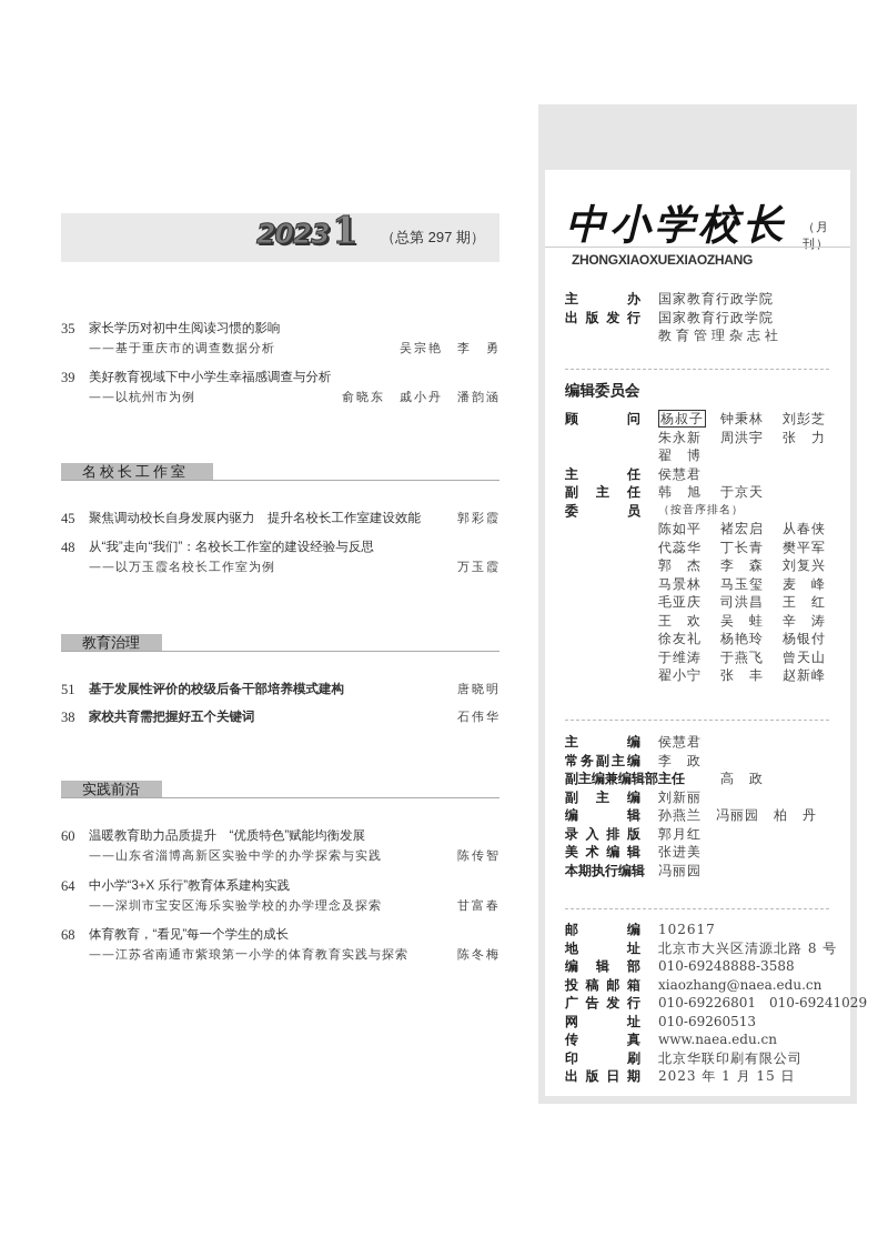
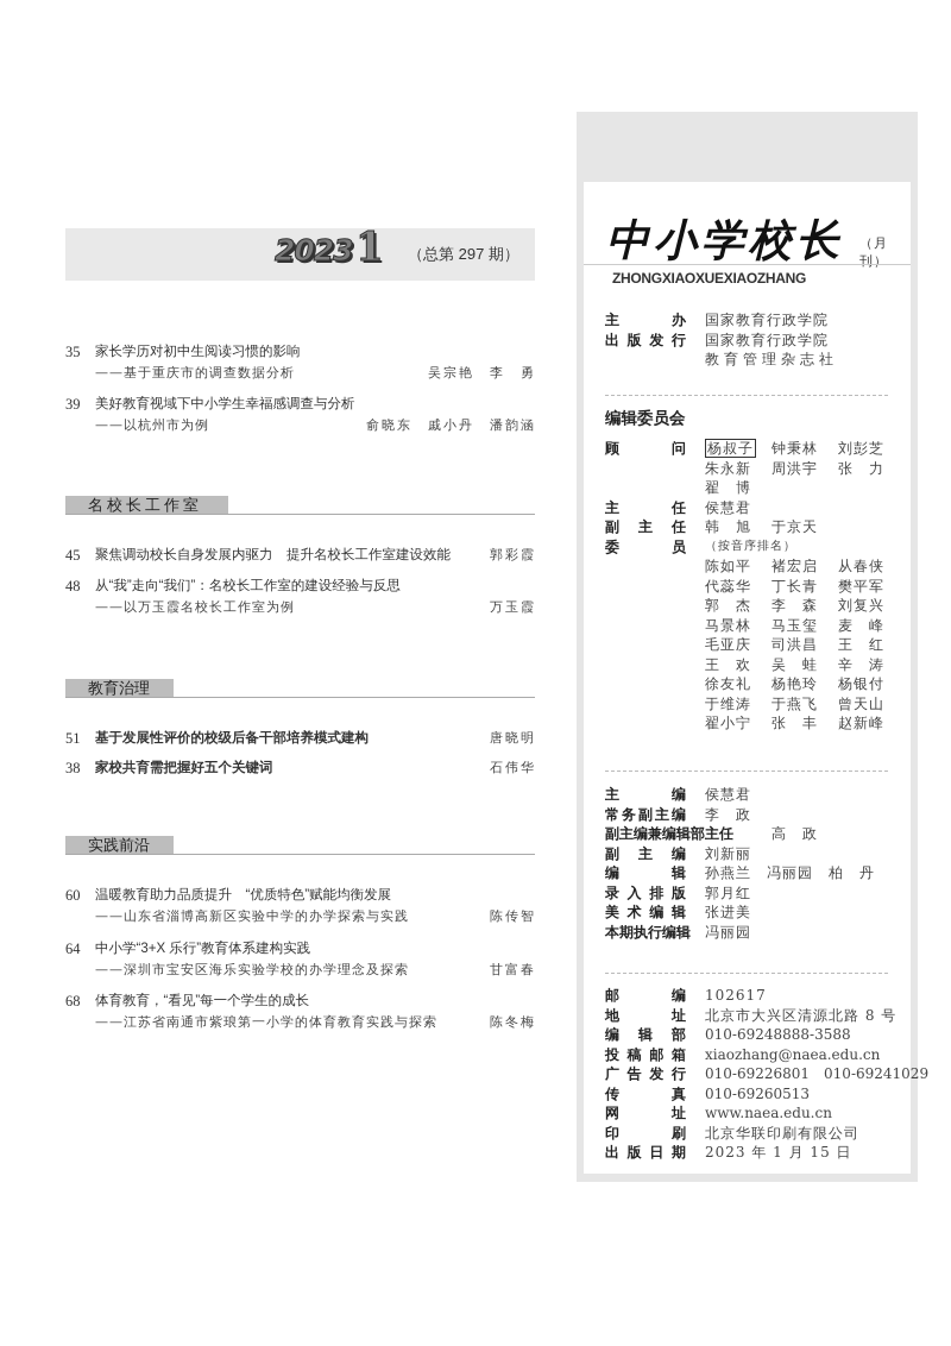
  2023
  1
  （总第 297 期）
  35
  家长学历对初中生阅读习惯的影响
  ——基于重庆市的调查数据分析
  吴宗艳 李 勇
  39
  美好教育视域下中小学生幸福感调查与分析
  ——以杭州市为例
  俞晓东 戚小丹 潘韵涵
  名校长工作室
  45
  聚焦调动校长自身发展内驱力 提升名校长工作室建设效能
  郭彩霞
  48
  从“我”走向“我们”：名校长工作室的建设经验与反思
  ——以万玉霞名校长工作室为例
  万玉霞
  教育治理
  51
  基于发展性评价的校级后备干部培养模式建构
  唐晓明
  38
  家校共育需把握好五个关键词
  石伟华
  实践前沿
  60
  温暖教育助力品质提升 “优质特色”赋能均衡发展
  ——山东省淄博高新区实验中学的办学探索与实践
  陈传智
  64
  中小学“3+X 乐行”教育体系建构实践
  ——深圳市宝安区海乐实验学校的办学理念及探索
  甘富春
  68
  体育教育，“看见”每一个学生的成长
  ——江苏省南通市紫琅第一小学的体育教育实践与探索
  陈冬梅
  中小学校长
  （月刊）
  ZHONGXIAOXUEXIAOZHANG
  主 办
  国家教育行政学院
  出版发行
  国家教育行政学院
  教育管理杂志社
  编辑委员会
  顾 问
  杨叔子 钟秉林 刘彭芝
  朱永新 周洪宇 张 力
  翟 博
  主 任
  侯慧君
  副 主 任
  韩 旭 于京天
  委 员
  （按音序排名）
  陈如平 褚宏启 从春侠
  代蕊华 丁长青 樊平军
  郭 杰 李 森 刘复兴
  马景林 马玉玺 麦 峰
  毛亚庆 司洪昌 王 红
  王 欢 吴 蛙 辛 涛
  徐友礼 杨艳玲 杨银付
  于维涛 于燕飞 曾天山
  翟小宁 张 丰 赵新峰
  主 编
  侯慧君
  常务副主编
  李 政
  副主编兼编辑部主任
  高 政
  副 主 编
  刘新丽
  编 辑
  孙燕兰 冯丽园 柏 丹
  录入排版
  郭月红
  美术编辑
  张进美
  本期执行编辑
  冯丽园
  邮 编
  102617
  地 址
  北京市大兴区清源北路 8 号
  编 辑 部
  010-69248888-3588
  投稿邮箱
  xiaozhang@naea.edu.cn
  广告发行
  010-69226801 010-69241029
- 网 址
+ 传 真
  010-69260513
- 传 真
+ 网 址
  www.naea.edu.cn
  印 刷
  北京华联印刷有限公司
  出版日期
  2023 年 1 月 15 日
